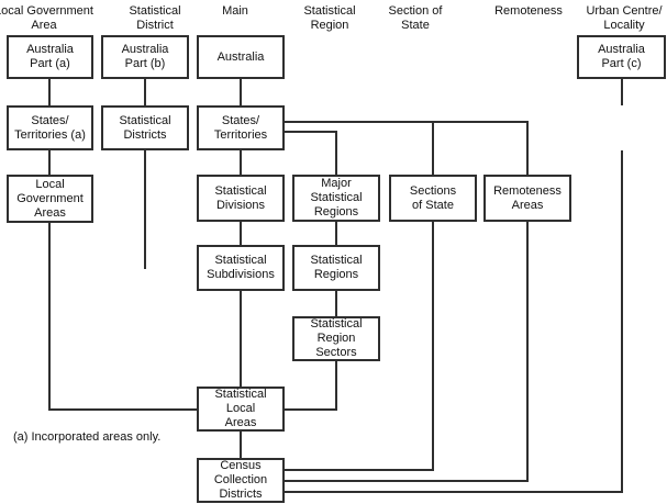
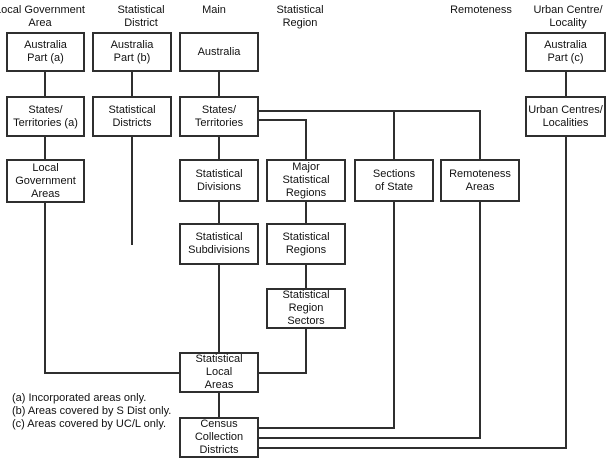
  ocal Government
  Area
  Statistical
  District
  Main
  Statistical
  Region
- Section of
- State
  Remoteness
  Urban Centre/
  Locality
  Australia
  Part (a)
  Australia
  Part (b)
  Australia
  Australia
  Part (c)
  States/
  Territories (a)
  Statistical
  Districts
  States/
  Territories
+ Urban Centres/
+ Localities
  Local
  Government
  Areas
  Statistical
  Divisions
  Major
  Statistical
  Regions
  Sections
  of State
  Remoteness
  Areas
  Statistical
  Subdivisions
  Statistical
  Regions
  Statistical
  Region
  Sectors
  Statistical
  Local
  Areas
  Census
  Collection
  Districts
  (a) Incorporated areas only.
+ (b) Areas covered by S Dist only.
+ (c) Areas covered by UC/L only.
